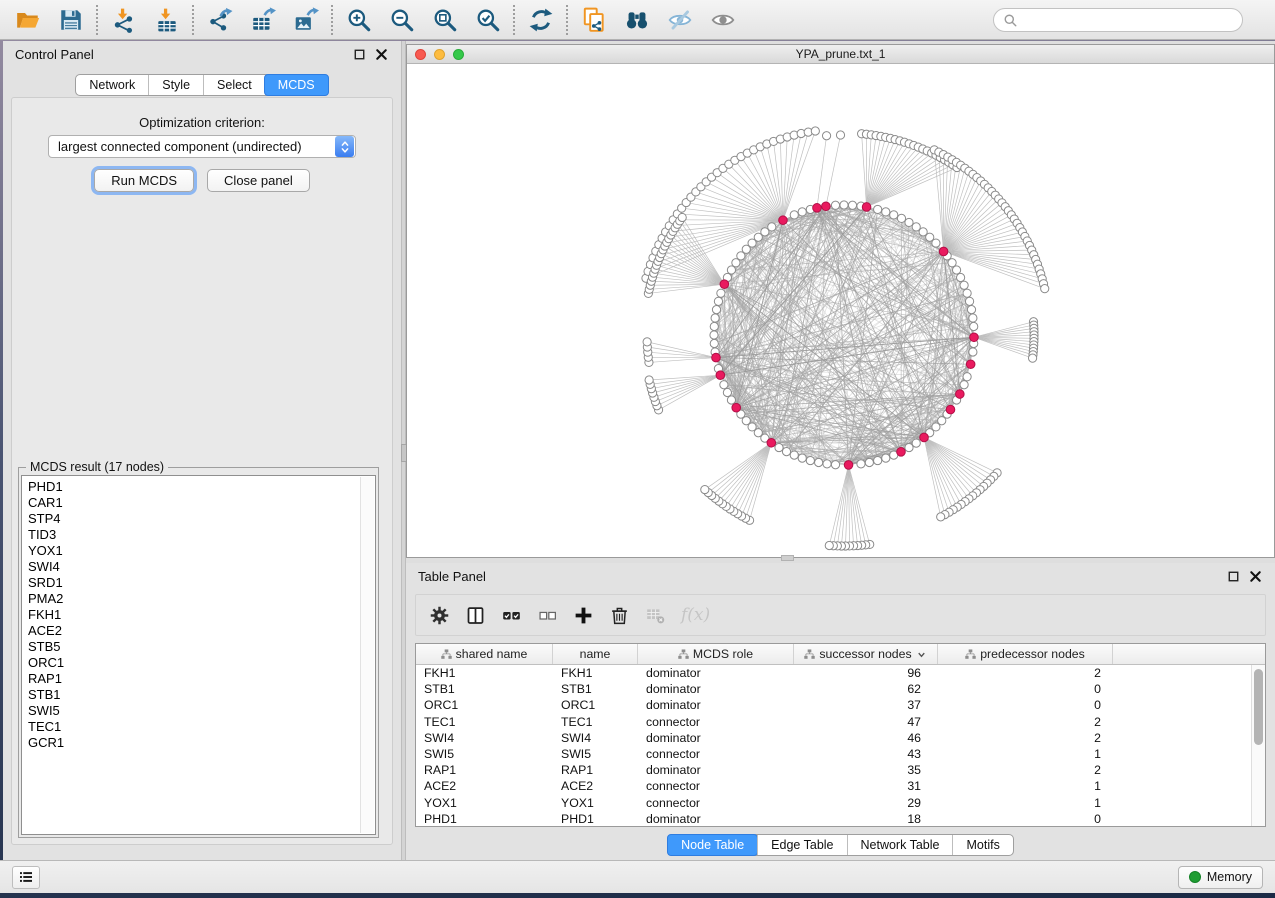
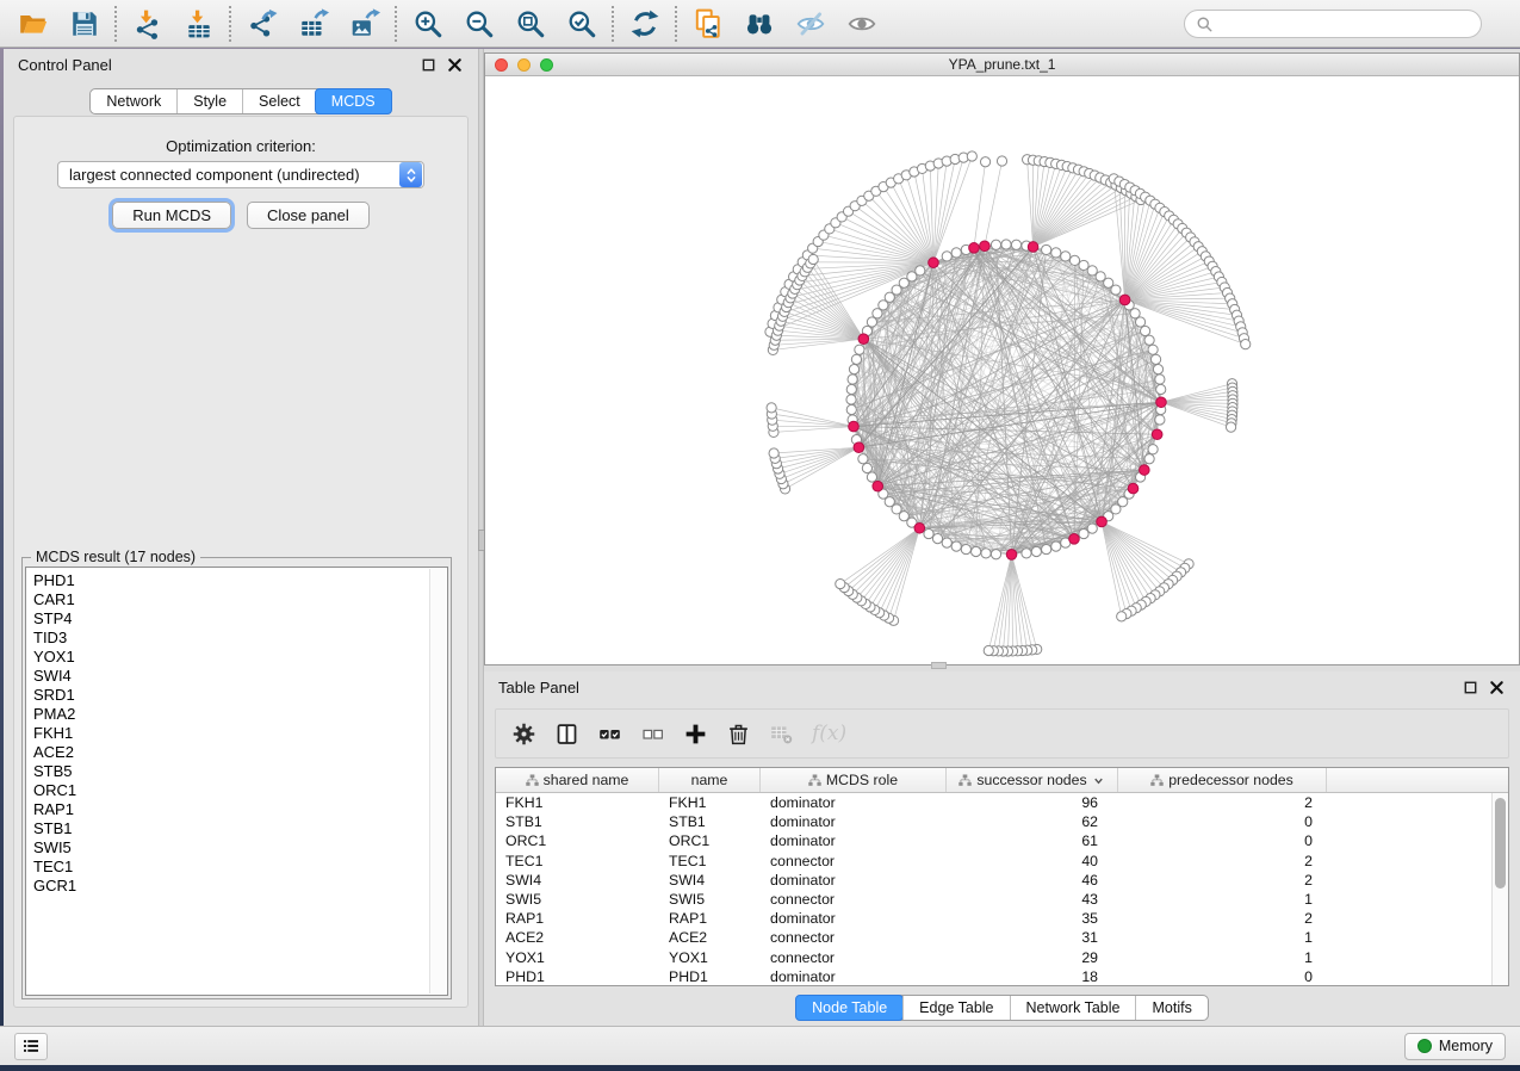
  Control Panel
  Network
  Style
  Select
  MCDS
  Optimization criterion:
  largest connected component (undirected)
  Run MCDS
  Close panel
  MCDS result (17 nodes)
  PHD1
  CAR1
  STP4
  TID3
  YOX1
  SWI4
  SRD1
  PMA2
  FKH1
  ACE2
  STB5
  ORC1
  RAP1
  STB1
  SWI5
  TEC1
  GCR1
  YPA_prune.txt_1
  Table Panel
  f(x)
  shared name
  name
  MCDS role
  successor nodes
  predecessor nodes
  FKH1
  FKH1
  dominator
  96
  2
  STB1
  STB1
  dominator
  62
  0
  ORC1
  ORC1
  dominator
- 37
+ 61
  0
  TEC1
  TEC1
  connector
- 47
+ 40
  2
  SWI4
  SWI4
  dominator
  46
  2
  SWI5
  SWI5
  connector
  43
  1
  RAP1
  RAP1
  dominator
  35
  2
  ACE2
  ACE2
  connector
  31
  1
  YOX1
  YOX1
  connector
  29
  1
  PHD1
  PHD1
  dominator
  18
  0
  Node Table
  Edge Table
  Network Table
  Motifs
  Memory
